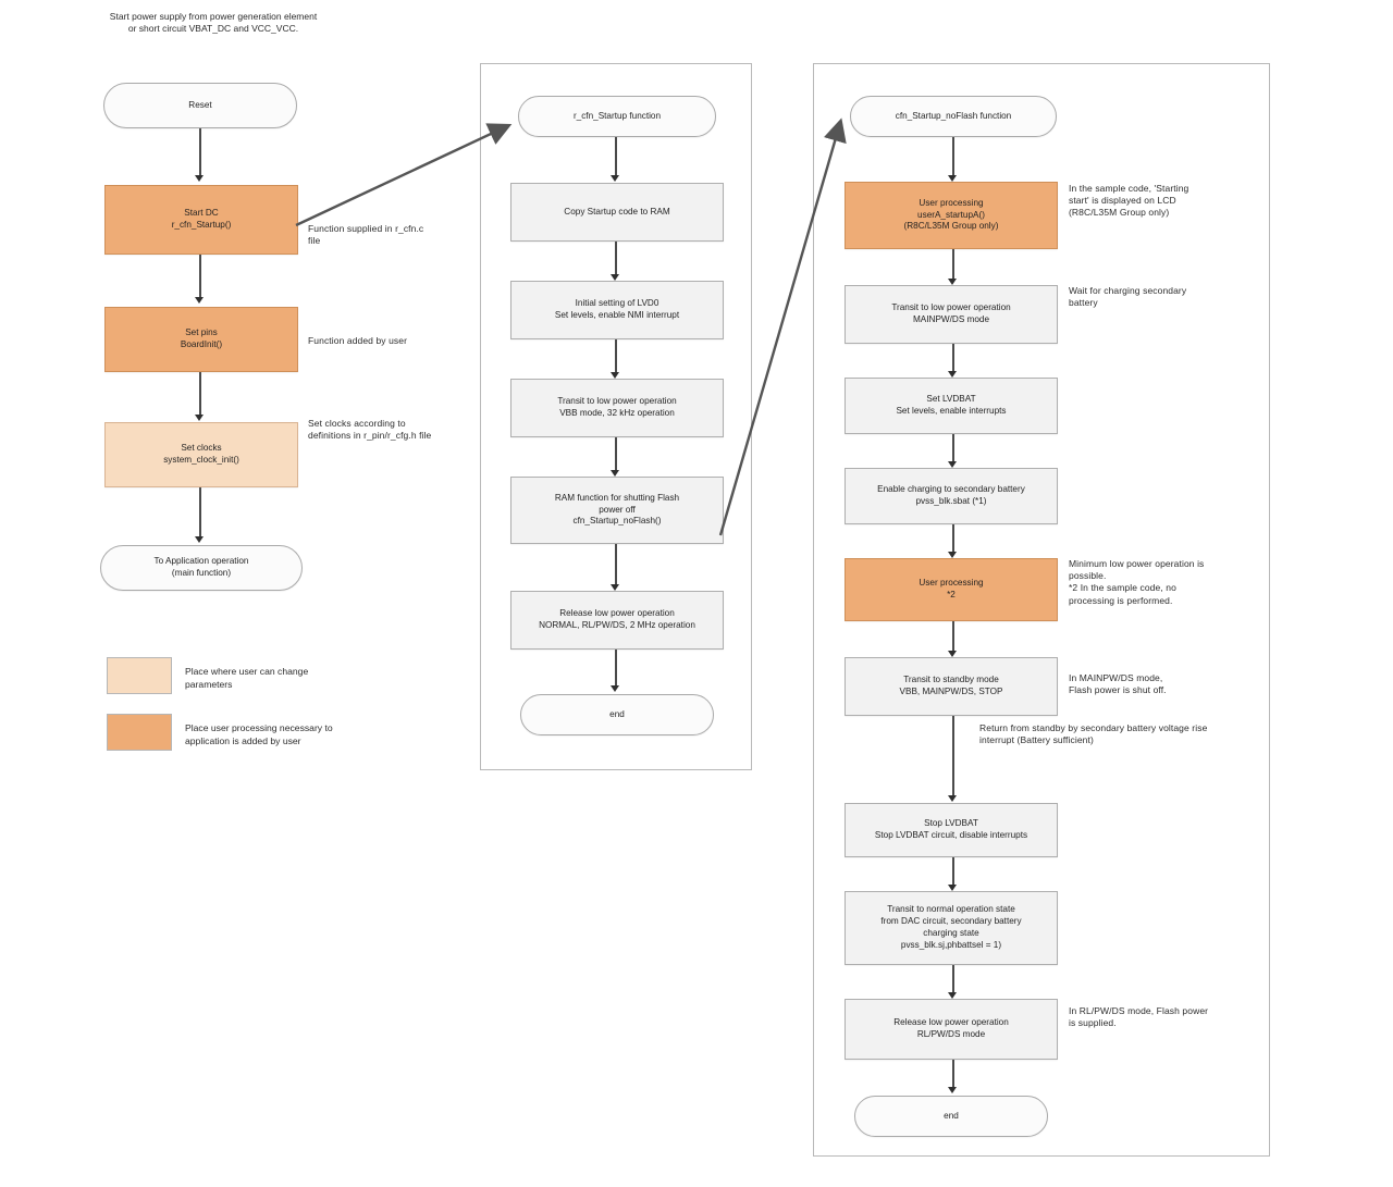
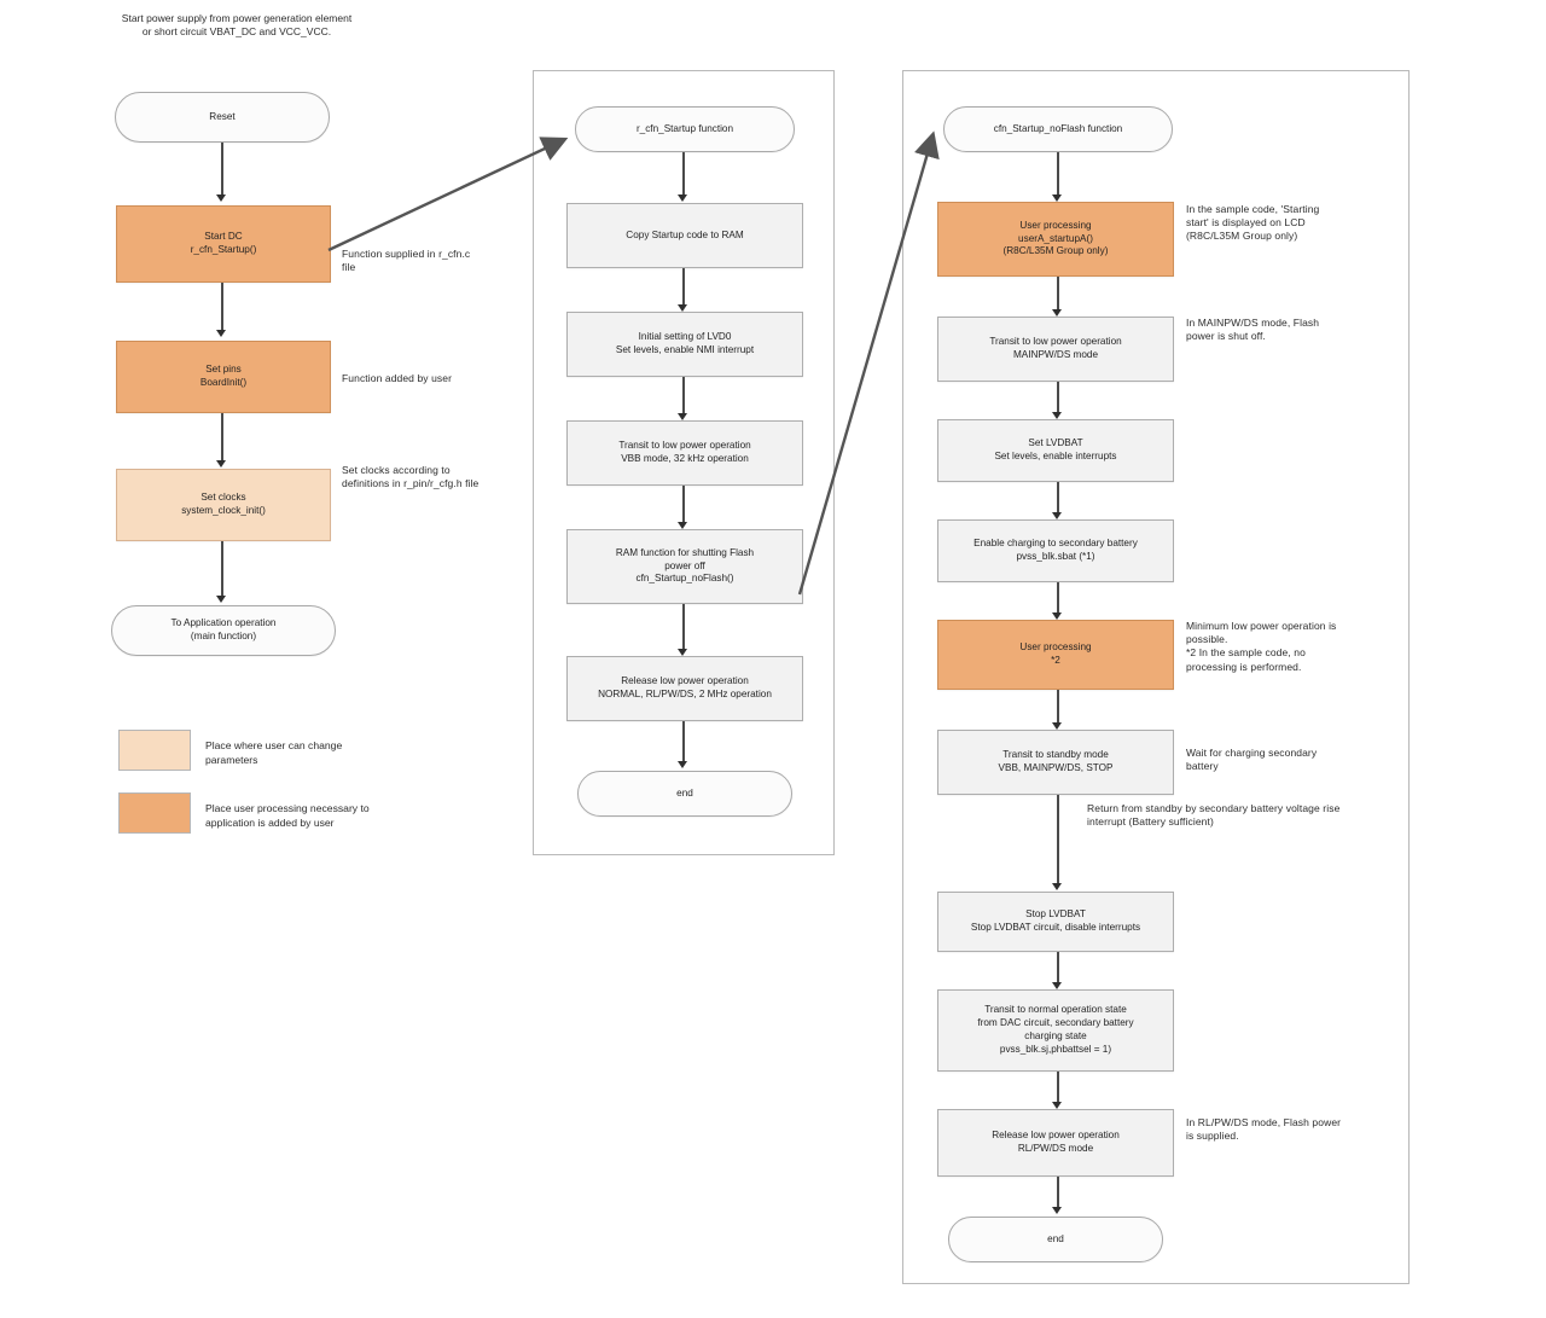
  Start power supply from power generation element or short circuit VBAT_DC and VCC_VCC.
  Reset
  Start DC
  r_cfn_Startup()
  Function supplied in r_cfn.c file
  Set pins
  BoardInit()
  Function added by user
  Set clocks
  system_clock_init()
  Set clocks according to definitions in r_pin/r_cfg.h file
  To Application operation
  (main function)
  Place where user can change parameters
  Place user processing necessary to application is added by user
  r_cfn_Startup function
  Copy Startup code to RAM
  Initial setting of LVD0
  Set levels, enable NMI interrupt
  Transit to low power operation
  VBB mode, 32 kHz operation
  RAM function for shutting Flash
  power off
  cfn_Startup_noFlash()
  Release low power operation
  NORMAL, RL/PW/DS, 2 MHz operation
  end
  cfn_Startup_noFlash function
  User processing
  userA_startupA()
  (R8C/L35M Group only)
  In the sample code, 'Starting start' is displayed on LCD (R8C/L35M Group only)
  Transit to low power operation
  MAINPW/DS mode
- Wait for charging secondary battery
+ In MAINPW/DS mode, Flash power is shut off.
  Set LVDBAT
  Set levels, enable interrupts
  Enable charging to secondary battery
  pvss_blk.sbat (*1)
  User processing
  *2
  Minimum low power operation is possible.
  *2 In the sample code, no processing is performed.
  Transit to standby mode
  VBB, MAINPW/DS, STOP
- In MAINPW/DS mode, Flash power is shut off.
+ Wait for charging secondary battery
  Return from standby by secondary battery voltage rise interrupt (Battery sufficient)
  Stop LVDBAT
  Stop LVDBAT circuit, disable interrupts
  Transit to normal operation state
  from DAC circuit, secondary battery
  charging state
  pvss_blk.sj,phbattsel = 1)
  Release low power operation
  RL/PW/DS mode
  In RL/PW/DS mode, Flash power is supplied.
  end
